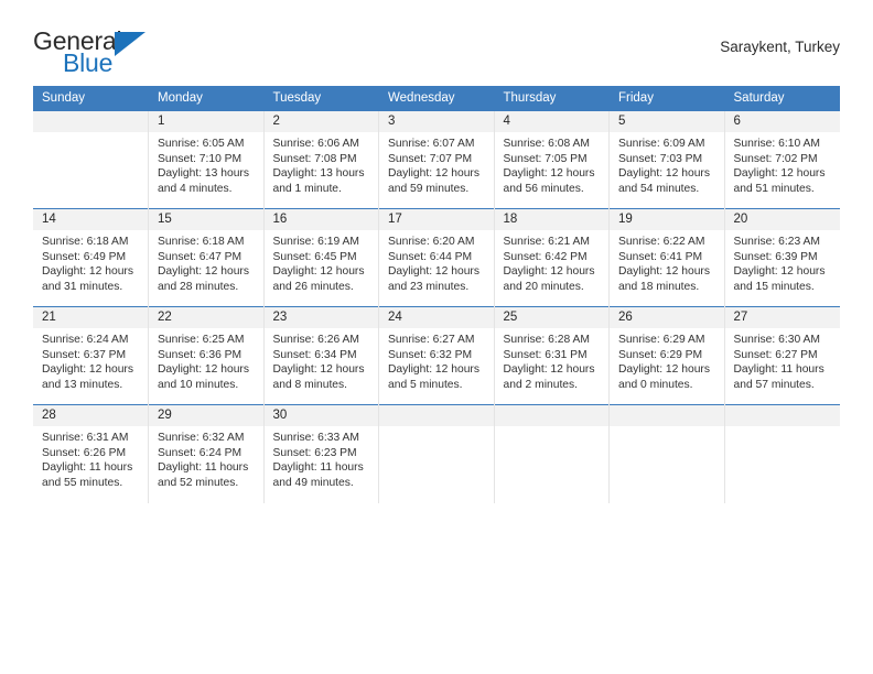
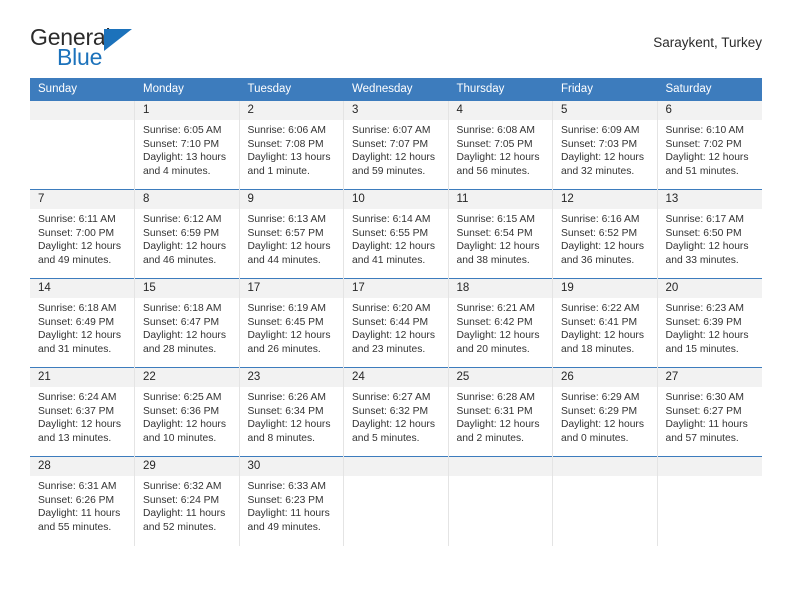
  General
  Blue
  Saraykent, Turkey
  Sunday	Monday	Tuesday	Wednesday	Thursday	Friday	Saturday
- 	1 Sunrise: 6:05 AM Sunset: 7:10 PM Daylight: 13 hours and 4 minutes.	2 Sunrise: 6:06 AM Sunset: 7:08 PM Daylight: 13 hours and 1 minute.	3 Sunrise: 6:07 AM Sunset: 7:07 PM Daylight: 12 hours and 59 minutes.	4 Sunrise: 6:08 AM Sunset: 7:05 PM Daylight: 12 hours and 56 minutes.	5 Sunrise: 6:09 AM Sunset: 7:03 PM Daylight: 12 hours and 54 minutes.	6 Sunrise: 6:10 AM Sunset: 7:02 PM Daylight: 12 hours and 51 minutes.
+ 	1 Sunrise: 6:05 AM Sunset: 7:10 PM Daylight: 13 hours and 4 minutes.	2 Sunrise: 6:06 AM Sunset: 7:08 PM Daylight: 13 hours and 1 minute.	3 Sunrise: 6:07 AM Sunset: 7:07 PM Daylight: 12 hours and 59 minutes.	4 Sunrise: 6:08 AM Sunset: 7:05 PM Daylight: 12 hours and 56 minutes.	5 Sunrise: 6:09 AM Sunset: 7:03 PM Daylight: 12 hours and 32 minutes.	6 Sunrise: 6:10 AM Sunset: 7:02 PM Daylight: 12 hours and 51 minutes.
+ 7 Sunrise: 6:11 AM Sunset: 7:00 PM Daylight: 12 hours and 49 minutes.	8 Sunrise: 6:12 AM Sunset: 6:59 PM Daylight: 12 hours and 46 minutes.	9 Sunrise: 6:13 AM Sunset: 6:57 PM Daylight: 12 hours and 44 minutes.	10 Sunrise: 6:14 AM Sunset: 6:55 PM Daylight: 12 hours and 41 minutes.	11 Sunrise: 6:15 AM Sunset: 6:54 PM Daylight: 12 hours and 38 minutes.	12 Sunrise: 6:16 AM Sunset: 6:52 PM Daylight: 12 hours and 36 minutes.	13 Sunrise: 6:17 AM Sunset: 6:50 PM Daylight: 12 hours and 33 minutes.
- 14 Sunrise: 6:18 AM Sunset: 6:49 PM Daylight: 12 hours and 31 minutes.	15 Sunrise: 6:18 AM Sunset: 6:47 PM Daylight: 12 hours and 28 minutes.	16 Sunrise: 6:19 AM Sunset: 6:45 PM Daylight: 12 hours and 26 minutes.	17 Sunrise: 6:20 AM Sunset: 6:44 PM Daylight: 12 hours and 23 minutes.	18 Sunrise: 6:21 AM Sunset: 6:42 PM Daylight: 12 hours and 20 minutes.	19 Sunrise: 6:22 AM Sunset: 6:41 PM Daylight: 12 hours and 18 minutes.	20 Sunrise: 6:23 AM Sunset: 6:39 PM Daylight: 12 hours and 15 minutes.
+ 14 Sunrise: 6:18 AM Sunset: 6:49 PM Daylight: 12 hours and 31 minutes.	15 Sunrise: 6:18 AM Sunset: 6:47 PM Daylight: 12 hours and 28 minutes.	17 Sunrise: 6:19 AM Sunset: 6:45 PM Daylight: 12 hours and 26 minutes.	17 Sunrise: 6:20 AM Sunset: 6:44 PM Daylight: 12 hours and 23 minutes.	18 Sunrise: 6:21 AM Sunset: 6:42 PM Daylight: 12 hours and 20 minutes.	19 Sunrise: 6:22 AM Sunset: 6:41 PM Daylight: 12 hours and 18 minutes.	20 Sunrise: 6:23 AM Sunset: 6:39 PM Daylight: 12 hours and 15 minutes.
  21 Sunrise: 6:24 AM Sunset: 6:37 PM Daylight: 12 hours and 13 minutes.	22 Sunrise: 6:25 AM Sunset: 6:36 PM Daylight: 12 hours and 10 minutes.	23 Sunrise: 6:26 AM Sunset: 6:34 PM Daylight: 12 hours and 8 minutes.	24 Sunrise: 6:27 AM Sunset: 6:32 PM Daylight: 12 hours and 5 minutes.	25 Sunrise: 6:28 AM Sunset: 6:31 PM Daylight: 12 hours and 2 minutes.	26 Sunrise: 6:29 AM Sunset: 6:29 PM Daylight: 12 hours and 0 minutes.	27 Sunrise: 6:30 AM Sunset: 6:27 PM Daylight: 11 hours and 57 minutes.
  28 Sunrise: 6:31 AM Sunset: 6:26 PM Daylight: 11 hours and 55 minutes.	29 Sunrise: 6:32 AM Sunset: 6:24 PM Daylight: 11 hours and 52 minutes.	30 Sunrise: 6:33 AM Sunset: 6:23 PM Daylight: 11 hours and 49 minutes.
